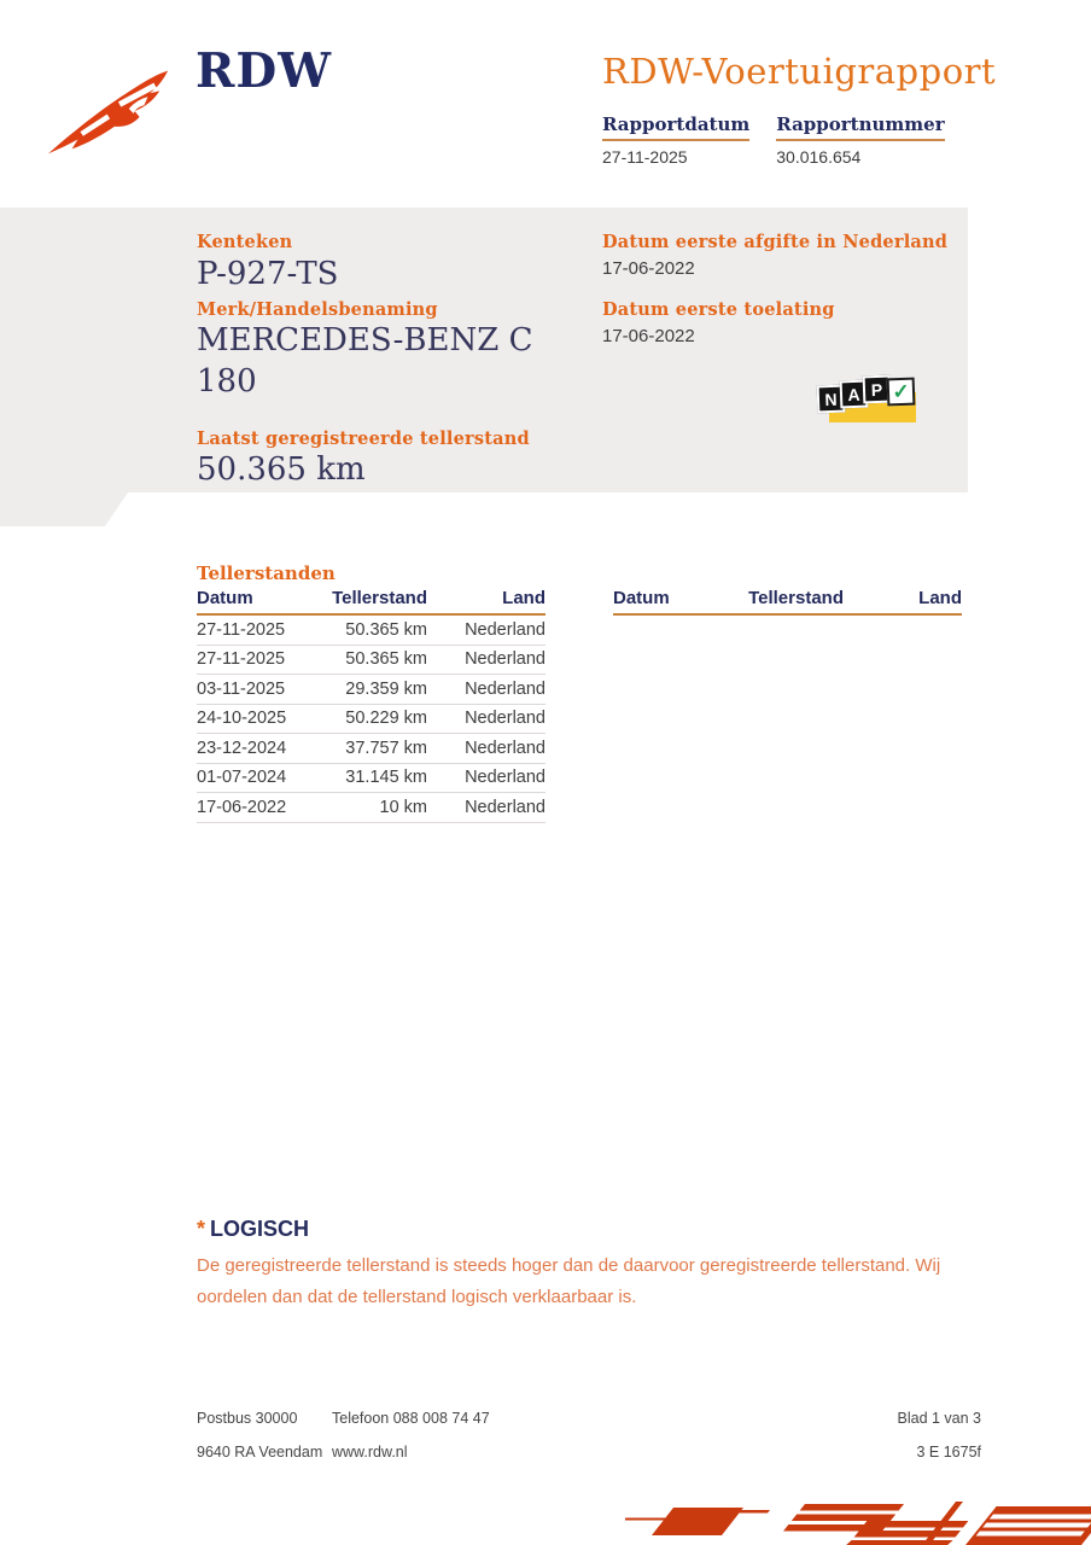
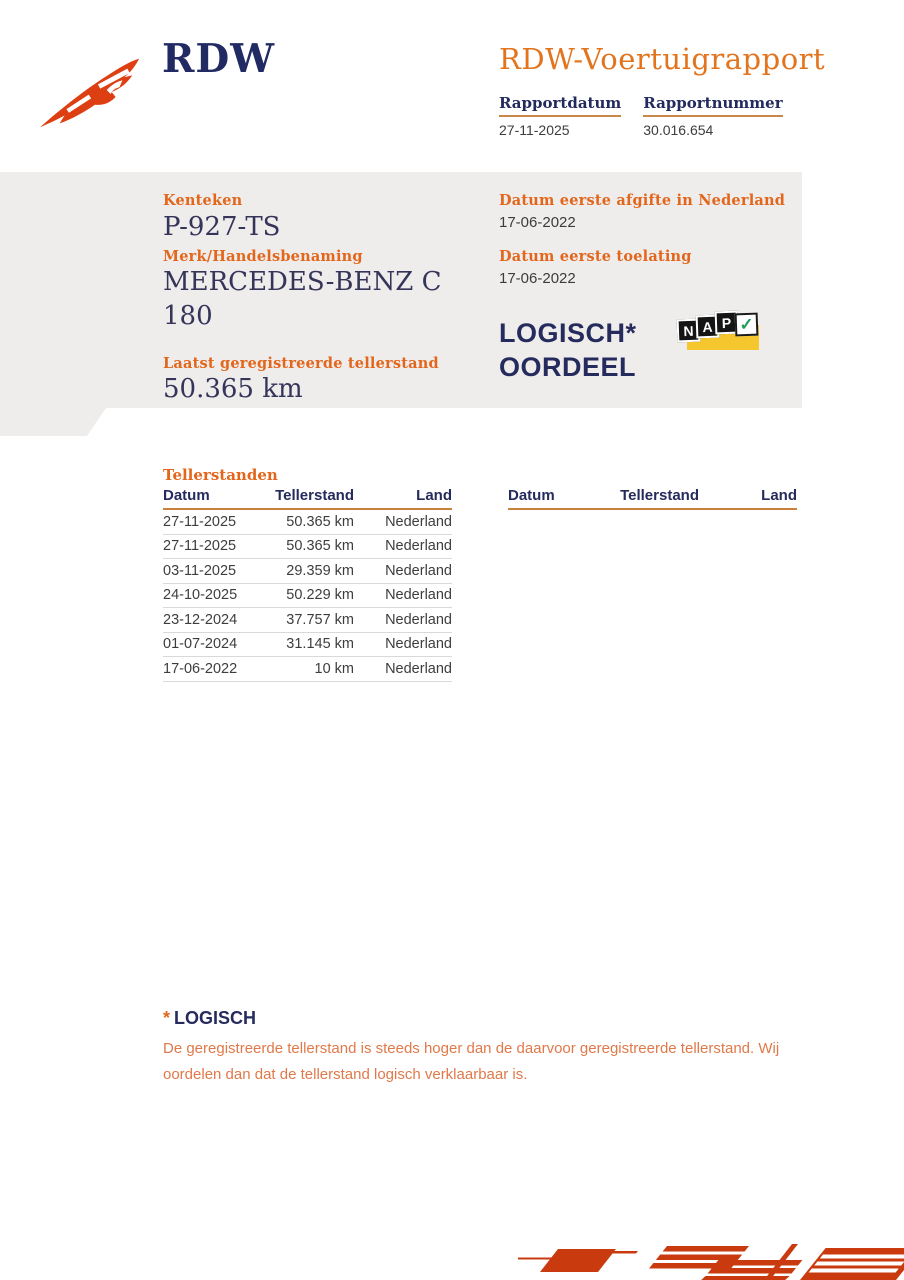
  RDW
  RDW-Voertuigrapport
  Rapportdatum
  27-11-2025
  Rapportnummer
  30.016.654
  Kenteken
  P-927-TS
  Merk/Handelsbenaming
  MERCEDES-BENZ C
  180
  Laatst geregistreerde tellerstand
  50.365 km
  Datum eerste afgifte in Nederland
  17-06-2022
  Datum eerste toelating
  17-06-2022
+ LOGISCH*
+ OORDEEL
  Tellerstanden
  Datum
  Tellerstand
  Land
  27-11-2025
  50.365 km
  Nederland
  27-11-2025
  50.365 km
  Nederland
  03-11-2025
  29.359 km
  Nederland
  24-10-2025
  50.229 km
  Nederland
  23-12-2024
  37.757 km
  Nederland
  01-07-2024
  31.145 km
  Nederland
  17-06-2022
  10 km
  Nederland
  Datum
  Tellerstand
  Land
  * LOGISCH
  De geregistreerde tellerstand is steeds hoger dan de daarvoor geregistreerde tellerstand. Wij oordelen dan dat de tellerstand logisch verklaarbaar is.
- Postbus 30000
- Telefoon 088 008 74 47
- Blad 1 van 3
- 9640 RA Veendam
- www.rdw.nl
- 3 E 1675f
